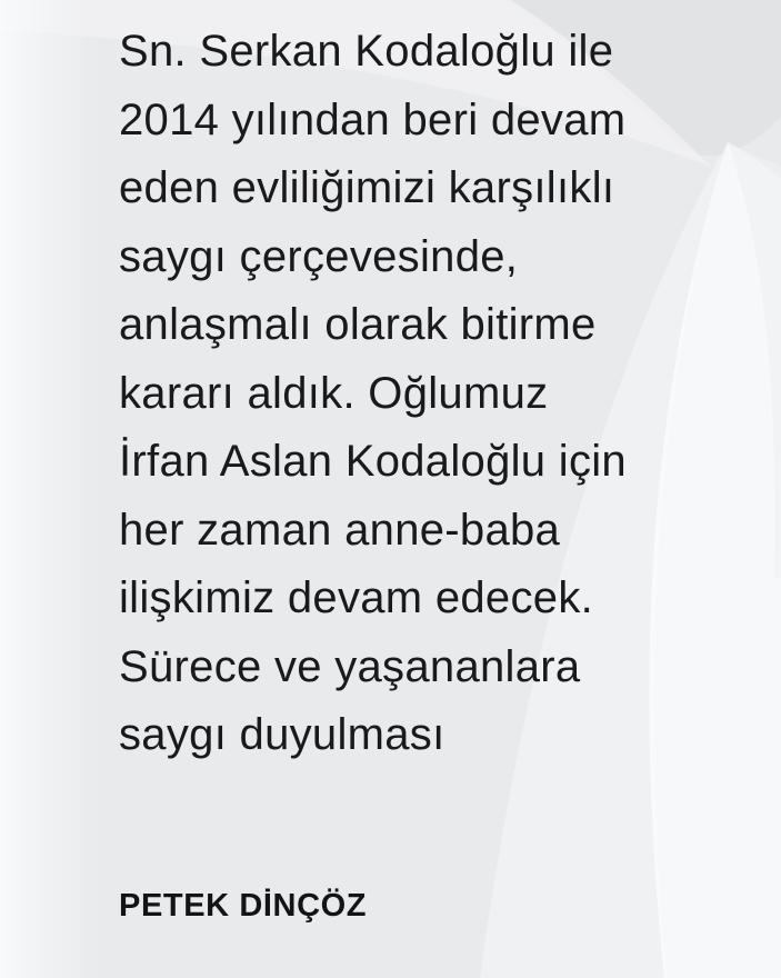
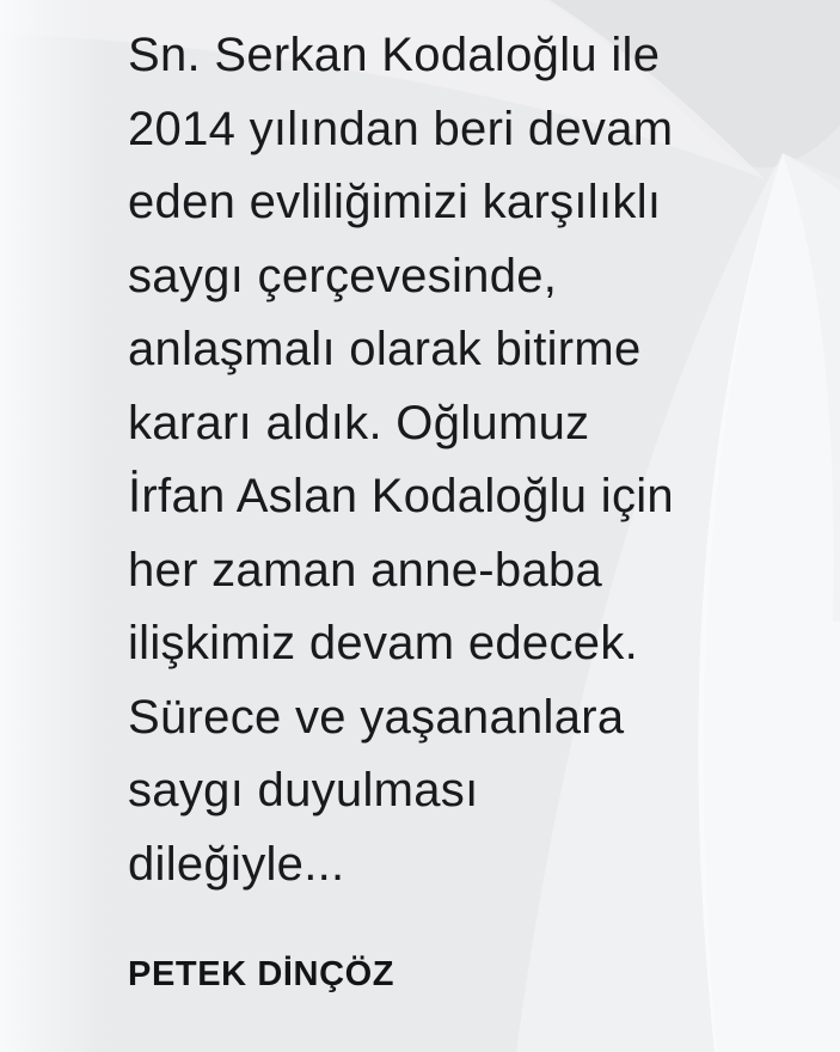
  Sn. Serkan Kodaloğlu ile
  2014 yılından beri devam
  eden evliliğimizi karşılıklı
  saygı çerçevesinde,
  anlaşmalı olarak bitirme
  kararı aldık. Oğlumuz
  İrfan Aslan Kodaloğlu için
  her zaman anne-baba
  ilişkimiz devam edecek.
  Sürece ve yaşananlara
  saygı duyulması
+ dileğiyle...
  PETEK DİNÇÖZ
